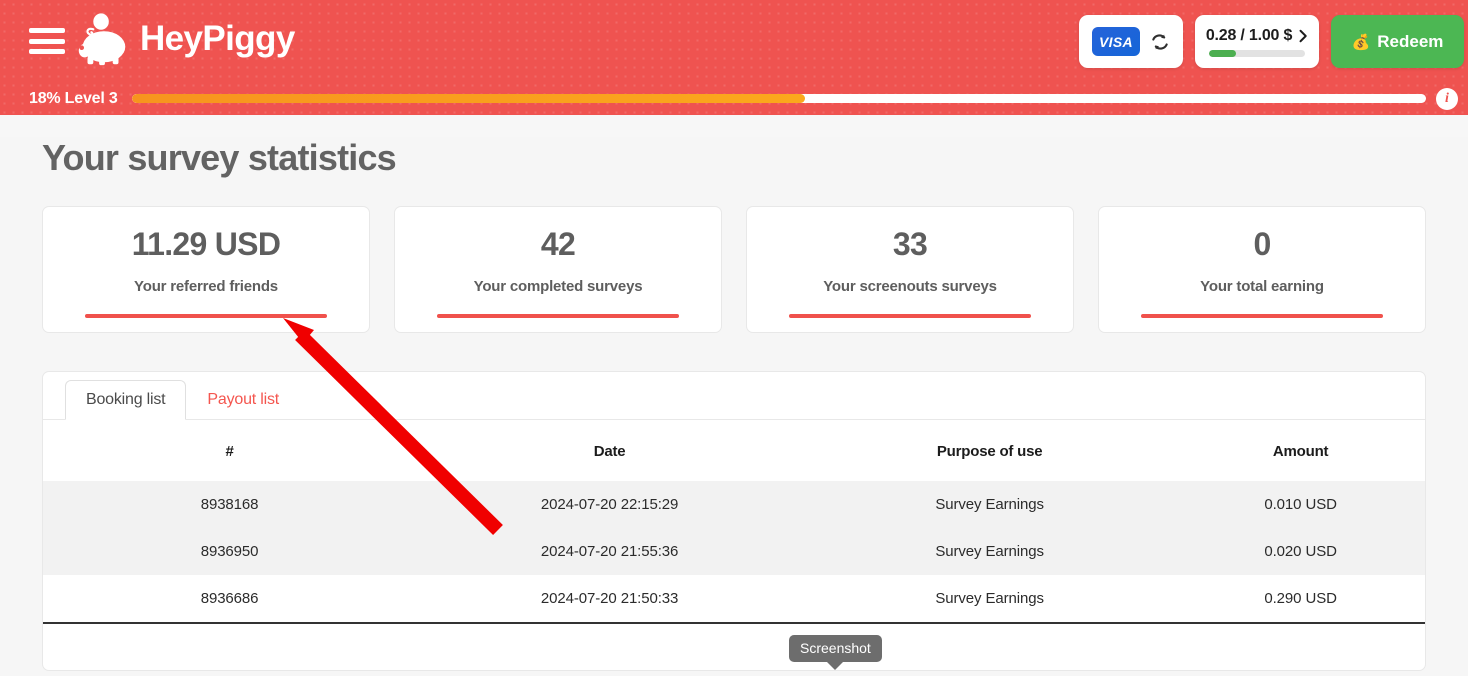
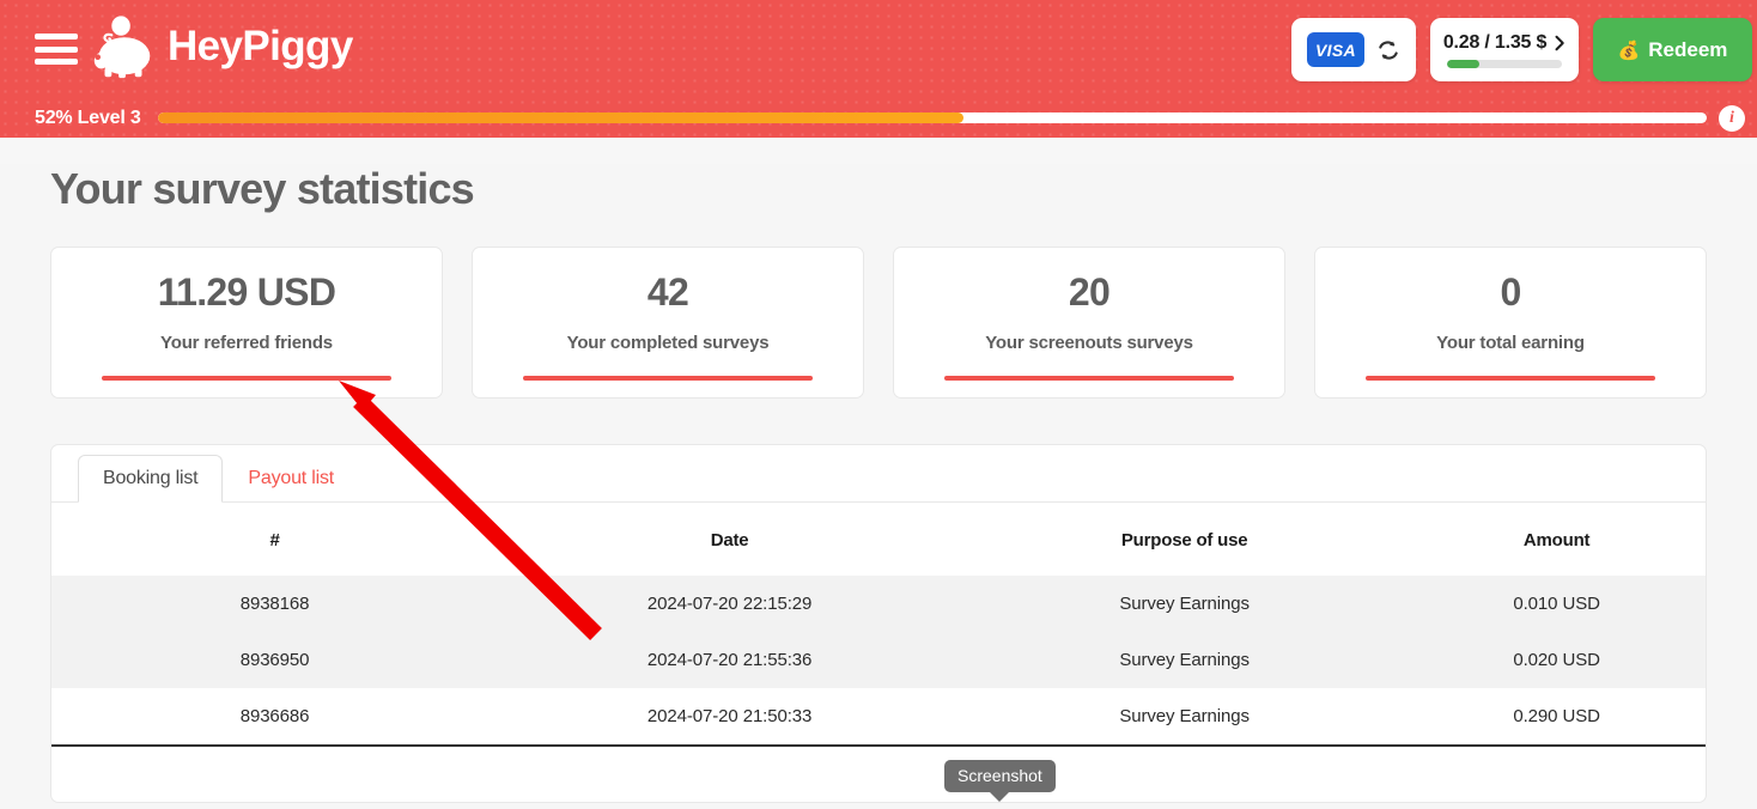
  HeyPiggy
  VISA
- 0.28 / 1.00 $
+ 0.28 / 1.35 $
  💰
  Redeem
- 18% Level 3
+ 52% Level 3
  i
  Your survey statistics
  11.29 USD
  Your referred friends
  42
  Your completed surveys
- 33
+ 20
  Your screenouts surveys
  0
  Your total earning
  Booking list
  Payout list
  #	Date	Purpose of use	Amount
  8938168	2024-07-20 22:15:29	Survey Earnings	0.010 USD
  8936950	2024-07-20 21:55:36	Survey Earnings	0.020 USD
  8936686	2024-07-20 21:50:33	Survey Earnings	0.290 USD
  Screenshot
